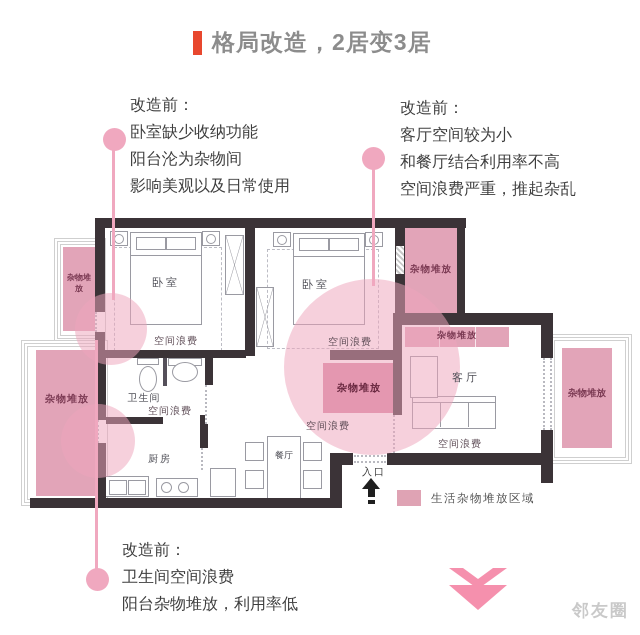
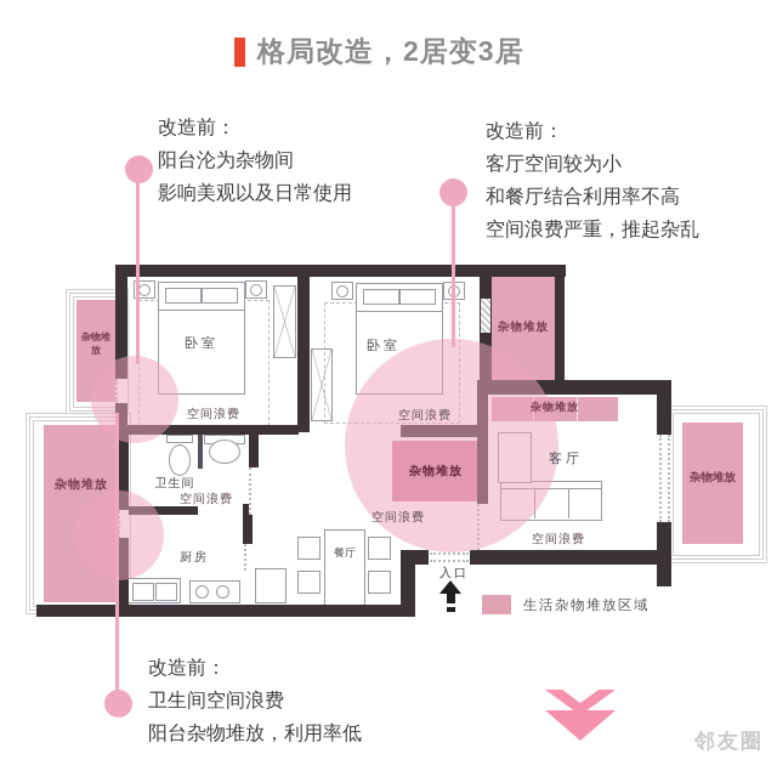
  格局改造，2居变3居
  改造前：
- 卧室缺少收纳功能
  阳台沦为杂物间
  影响美观以及日常使用
  改造前：
  客厅空间较为小
  和餐厅结合利用率不高
  空间浪费严重，推起杂乱
  改造前：
  卫生间空间浪费
  阳台杂物堆放，利用率低
  卧室
  卧室
  卫生间
  厨房
  餐厅
  客厅
  空间浪费
  空间浪费
  空间浪费
  空间浪费
  空间浪费
  杂物堆放
  杂物堆放
  杂物堆放
  杂物堆放
  杂物堆放
  杂物堆放
  入口
  生活杂物堆放区域
  邻友圈
